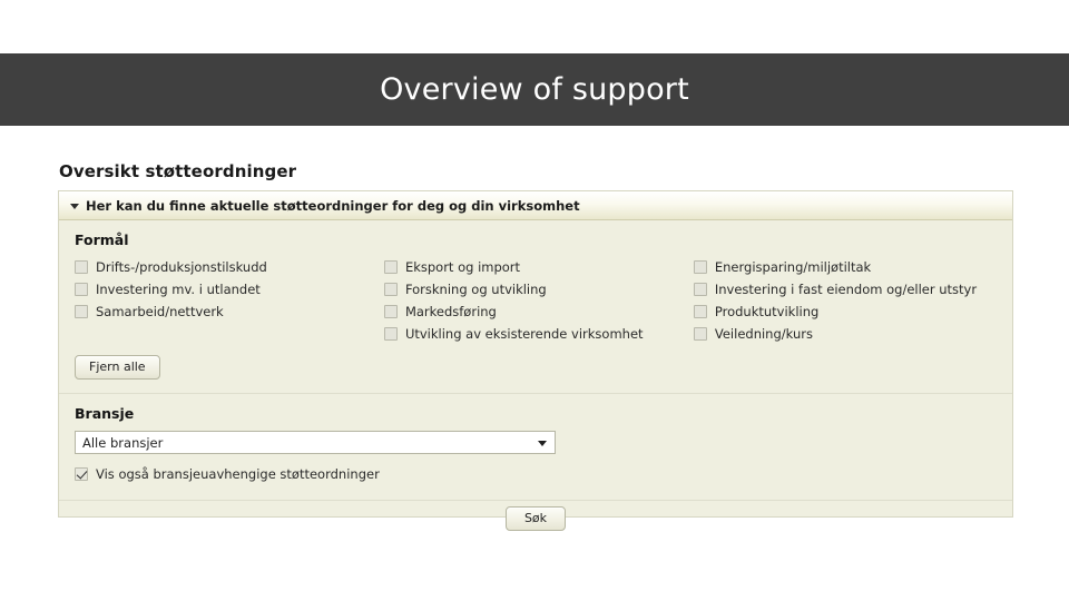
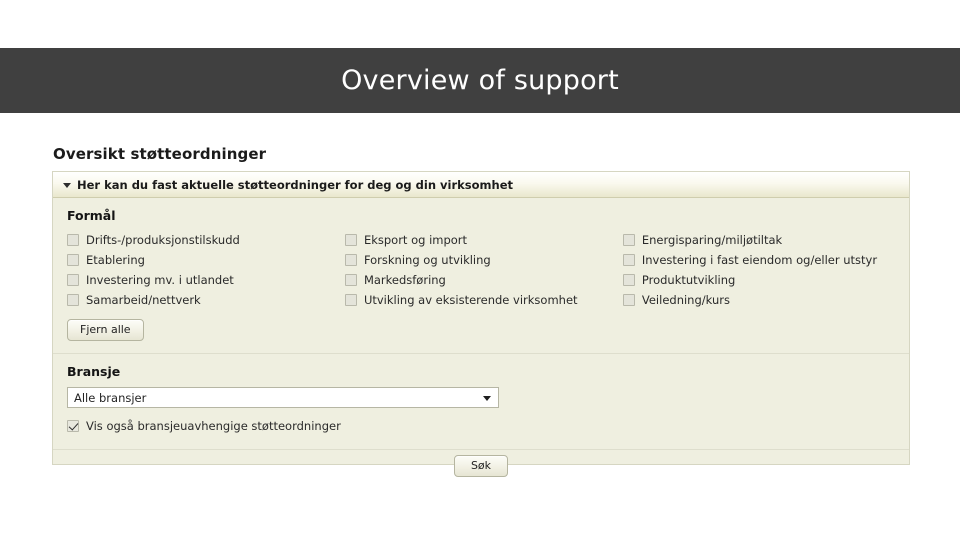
  Overview of support
  Oversikt støtteordninger
- Her kan du finne aktuelle støtteordninger for deg og din virksomhet
+ Her kan du fast aktuelle støtteordninger for deg og din virksomhet
  Formål
  Drifts-/produksjonstilskudd
+ Etablering
  Investering mv. i utlandet
  Samarbeid/nettverk
  Eksport og import
  Forskning og utvikling
  Markedsføring
  Utvikling av eksisterende virksomhet
  Energisparing/miljøtiltak
  Investering i fast eiendom og/eller utstyr
  Produktutvikling
  Veiledning/kurs
  Fjern alle
  Bransje
  Alle bransjer
  Vis også bransjeuavhengige støtteordninger
  Søk
